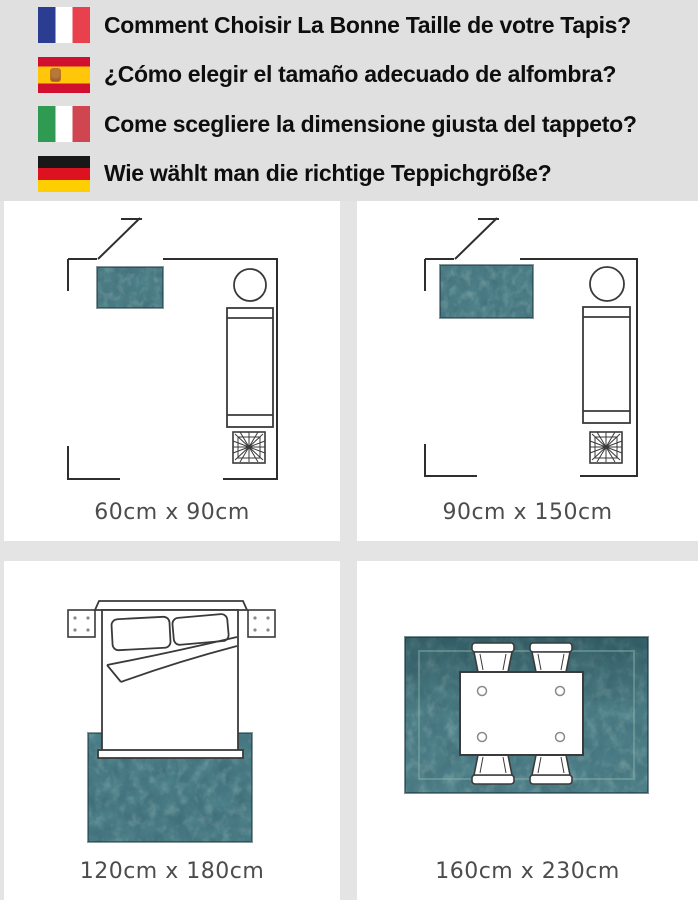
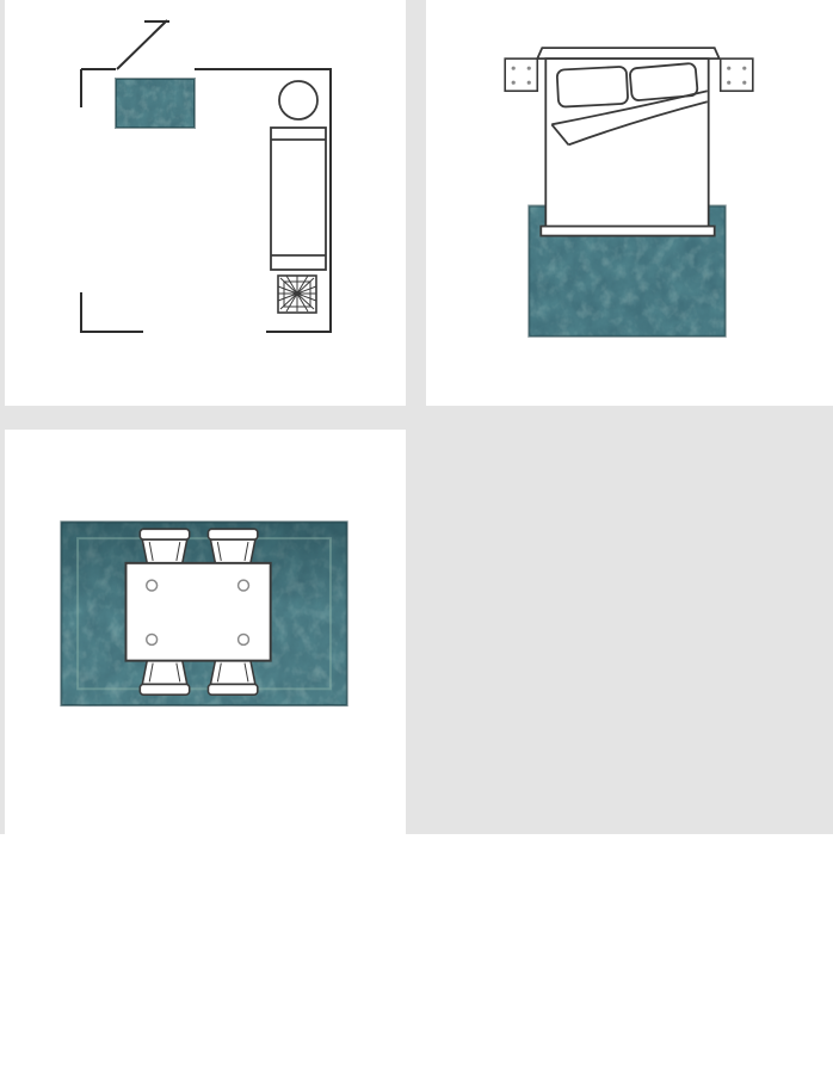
- Comment Choisir La Bonne Taille de votre Tapis?
- ¿Cómo elegir el tamaño adecuado de alfombra?
- Come scegliere la dimensione giusta del tappeto?
- Wie wählt man die richtige Teppichgröße?
- 60cm x 90cm
- 90cm x 150cm
- 120cm x 180cm
- 160cm x 230cm
